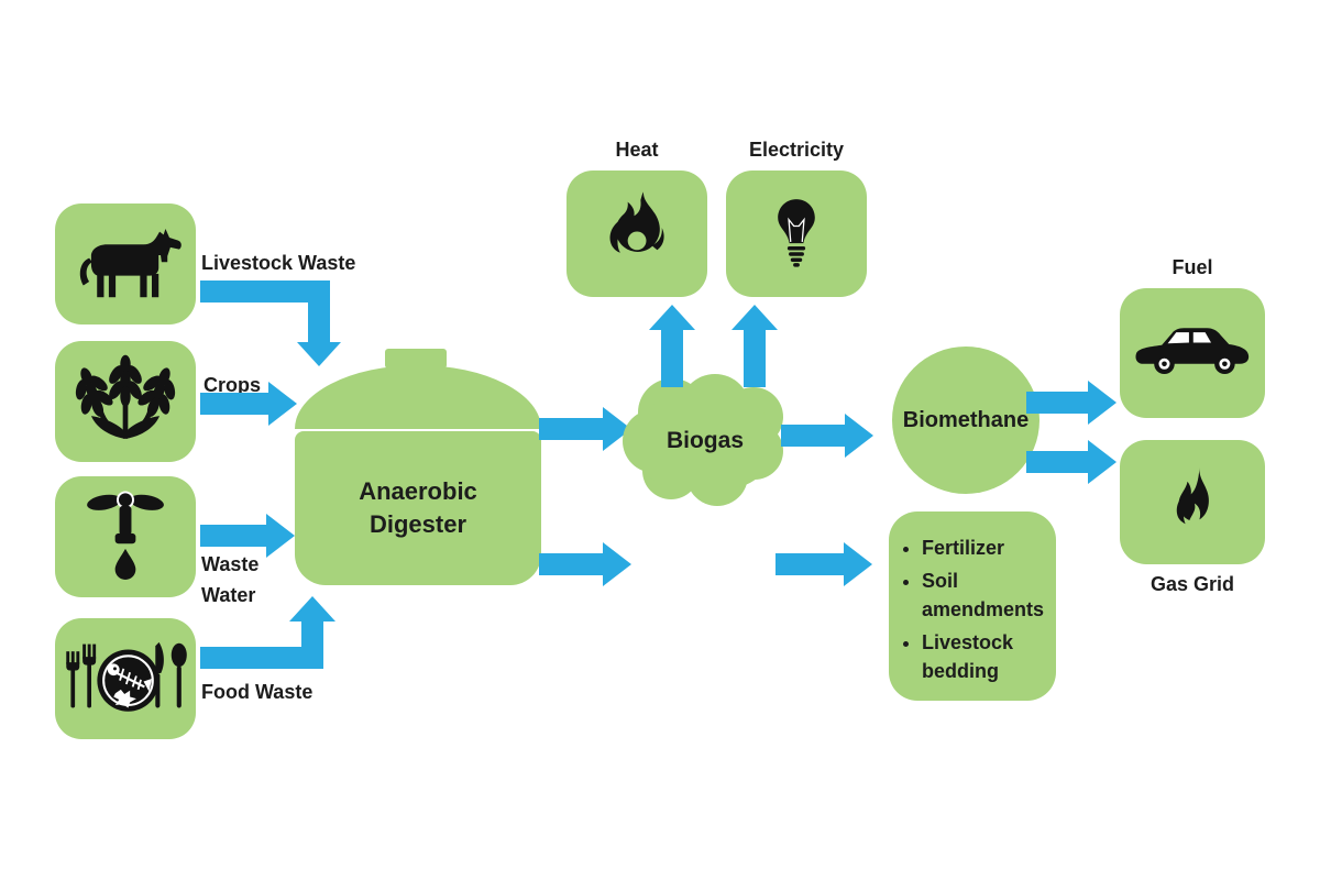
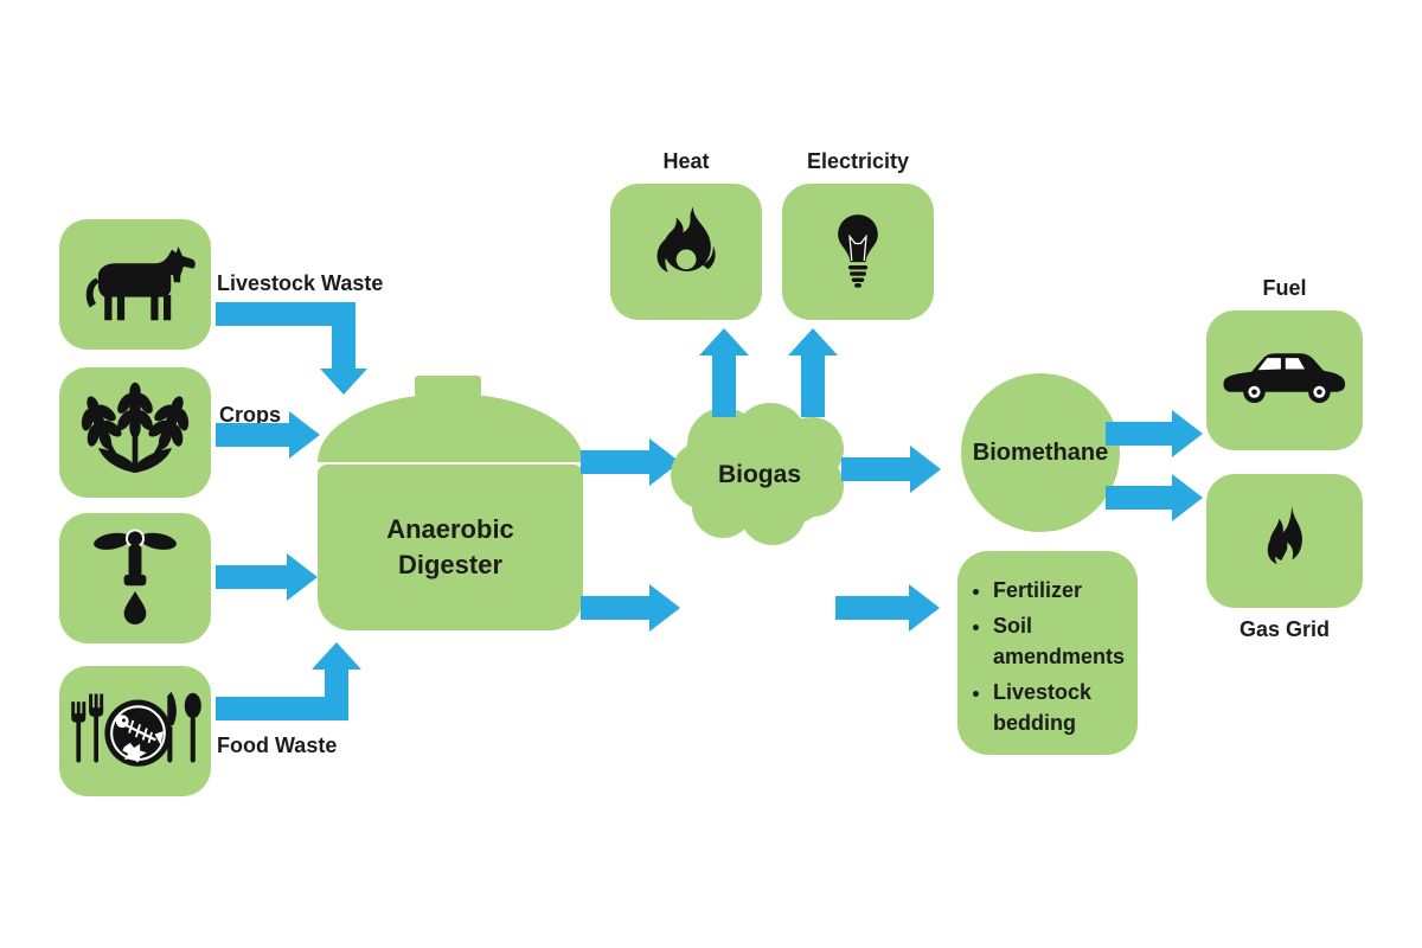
  Livestock Waste
  Crops
- Waste Water
  Food Waste
  Anaerobic
  Digester
  Biogas
  Heat
  Electricity
  Biomethane
  Fuel
  Gas Grid
  Fertilizer
  Soil amendments
  Livestock bedding
